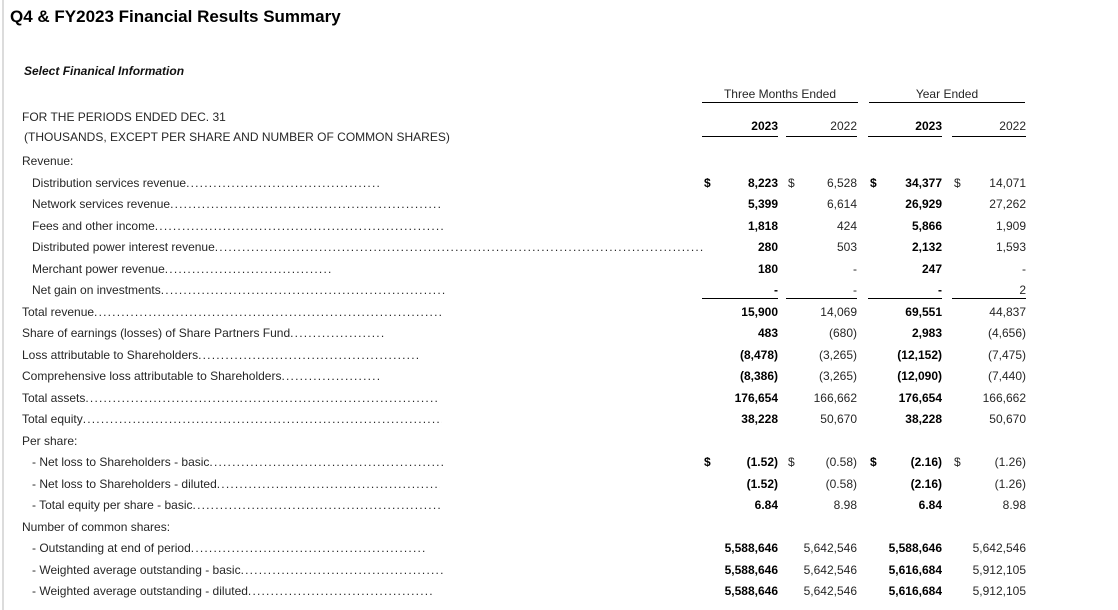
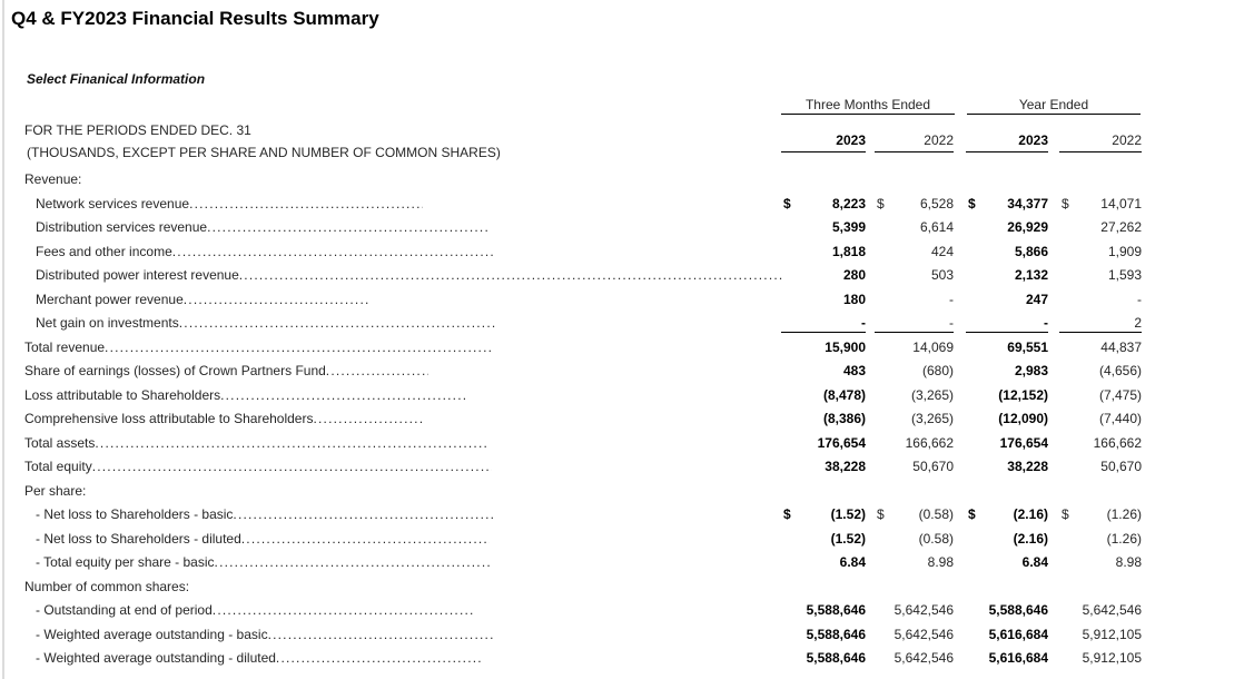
  Q4 & FY2023 Financial Results Summary
  Select Finanical Information
  Three Months Ended
  Year Ended
  FOR THE PERIODS ENDED DEC. 31
  (THOUSANDS, EXCEPT PER SHARE AND NUMBER OF COMMON SHARES)
  2023
  2022
  2023
  2022
  Revenue:
- Distribution services revenue
+ Network services revenue
  $
  8,223
  $
  6,528
  $
  34,377
  $
  14,071
- Network services revenue
+ Distribution services revenue
  5,399
  6,614
  26,929
  27,262
  Fees and other income
  1,818
  424
  5,866
  1,909
  Distributed power interest revenue
  280
  503
  2,132
  1,593
  Merchant power revenue
  180
  -
  247
  -
  Net gain on investments
  -
  -
  -
  2
  Total revenue
  15,900
  14,069
  69,551
  44,837
- Share of earnings (losses) of Share Partners Fund
+ Share of earnings (losses) of Crown Partners Fund
  483
  (680)
  2,983
  (4,656)
  Loss attributable to Shareholders
  (8,478)
  (3,265)
  (12,152)
  (7,475)
  Comprehensive loss attributable to Shareholders
  (8,386)
  (3,265)
  (12,090)
  (7,440)
  Total assets
  176,654
  166,662
  176,654
  166,662
  Total equity
  38,228
  50,670
  38,228
  50,670
  Per share:
  - Net loss to Shareholders - basic
  $
  (1.52)
  $
  (0.58)
  $
  (2.16)
  $
  (1.26)
  - Net loss to Shareholders - diluted
  (1.52)
  (0.58)
  (2.16)
  (1.26)
  - Total equity per share - basic
  6.84
  8.98
  6.84
  8.98
  Number of common shares:
  - Outstanding at end of period
  5,588,646
  5,642,546
  5,588,646
  5,642,546
  - Weighted average outstanding - basic
  5,588,646
  5,642,546
  5,616,684
  5,912,105
  - Weighted average outstanding - diluted
  5,588,646
  5,642,546
  5,616,684
  5,912,105
